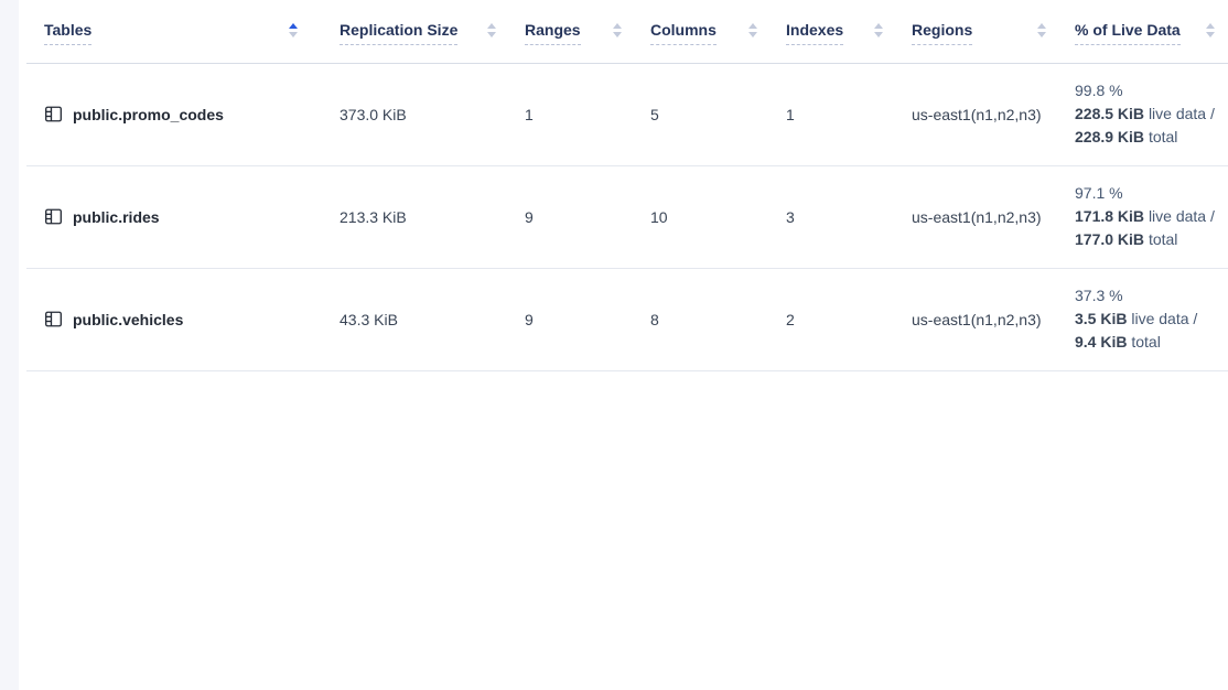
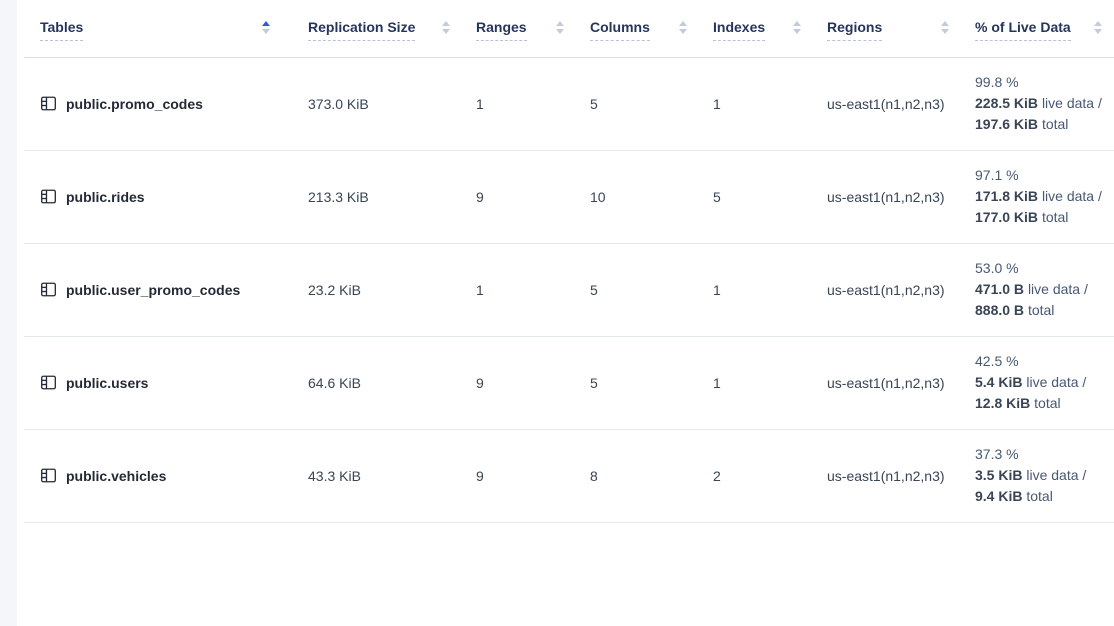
  Tables	Replication Size	Ranges	Columns	Indexes	Regions	% of Live Data
- public.promo_codes	373.0 KiB	1	5	1	us-east1(n1,n2,n3)	99.8 %228.5 KiB live data /228.9 KiB total
+ public.promo_codes	373.0 KiB	1	5	1	us-east1(n1,n2,n3)	99.8 %228.5 KiB live data /197.6 KiB total
- public.rides	213.3 KiB	9	10	3	us-east1(n1,n2,n3)	97.1 %171.8 KiB live data /177.0 KiB total
+ public.rides	213.3 KiB	9	10	5	us-east1(n1,n2,n3)	97.1 %171.8 KiB live data /177.0 KiB total
+ public.user_promo_codes	23.2 KiB	1	5	1	us-east1(n1,n2,n3)	53.0 %471.0 B live data /888.0 B total
+ public.users	64.6 KiB	9	5	1	us-east1(n1,n2,n3)	42.5 %5.4 KiB live data /12.8 KiB total
  public.vehicles	43.3 KiB	9	8	2	us-east1(n1,n2,n3)	37.3 %3.5 KiB live data /9.4 KiB total
